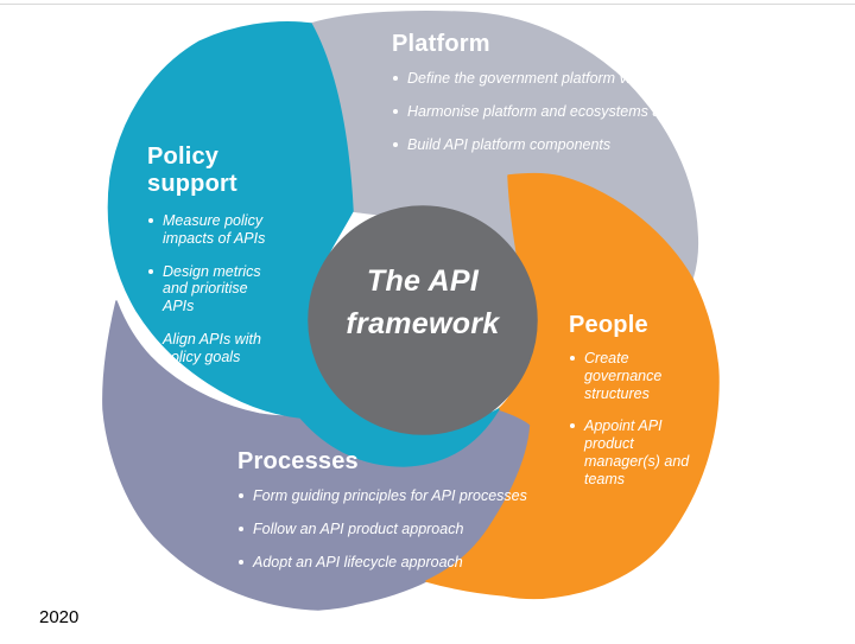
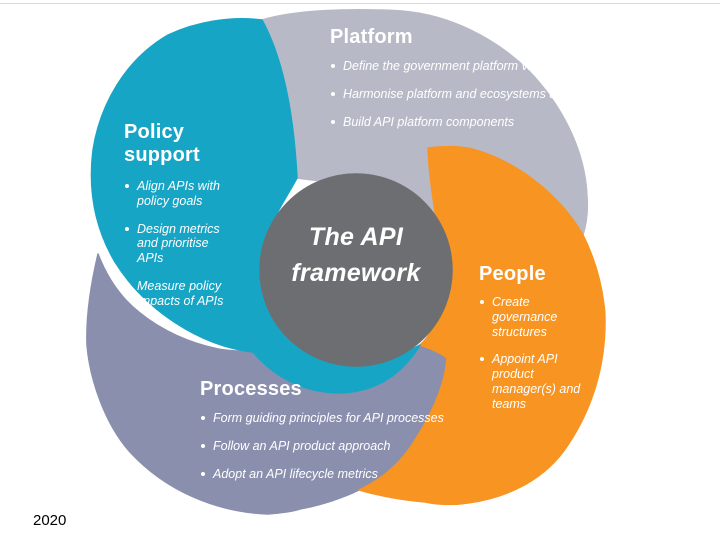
  Platform
  Define the government platform vision
  Harmonise platform and ecosystems assets
  Build API platform components
  Policy support
- Measure policy impacts of APIs
+ Align APIs with policy goals
  Design metrics and prioritise APIs
- Align APIs with policy goals
+ Measure policy impacts of APIs
  People
  Create governance structures
  Appoint API product manager(s) and teams
  Processes
  Form guiding principles for API processes
  Follow an API product approach
- Adopt an API lifecycle approach
+ Adopt an API lifecycle metrics
  The API
  framework
  2020
